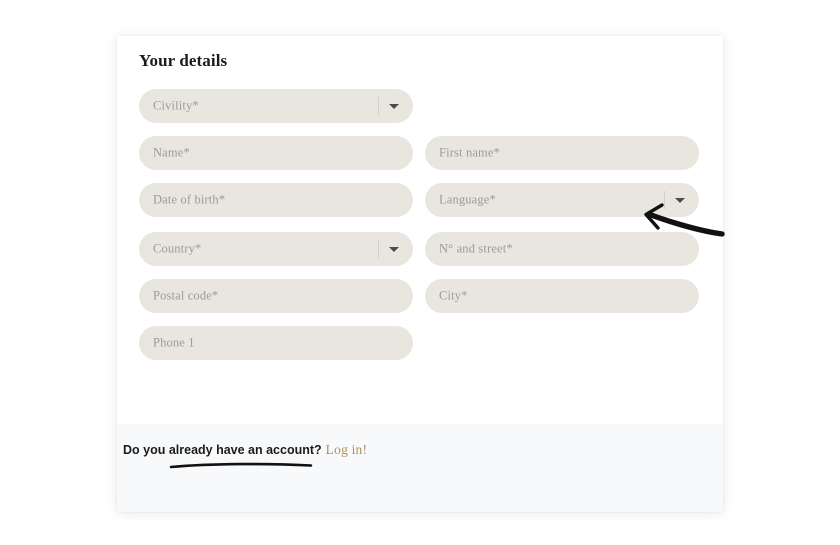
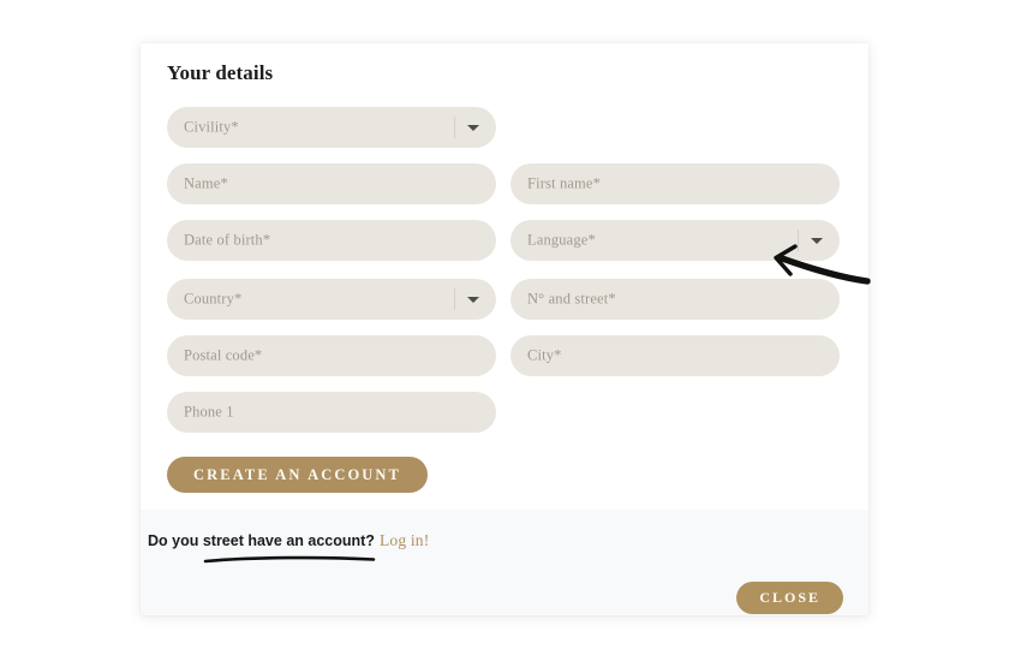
  Your details
  Civility*
  Name*
  First name*
  Date of birth*
  Language*
  Country*
  N° and street*
  Postal code*
  City*
  Phone 1
+ CREATE AN ACCOUNT
- Do you already have an account? Log in!
+ Do you street have an account? Log in!
+ CLOSE
